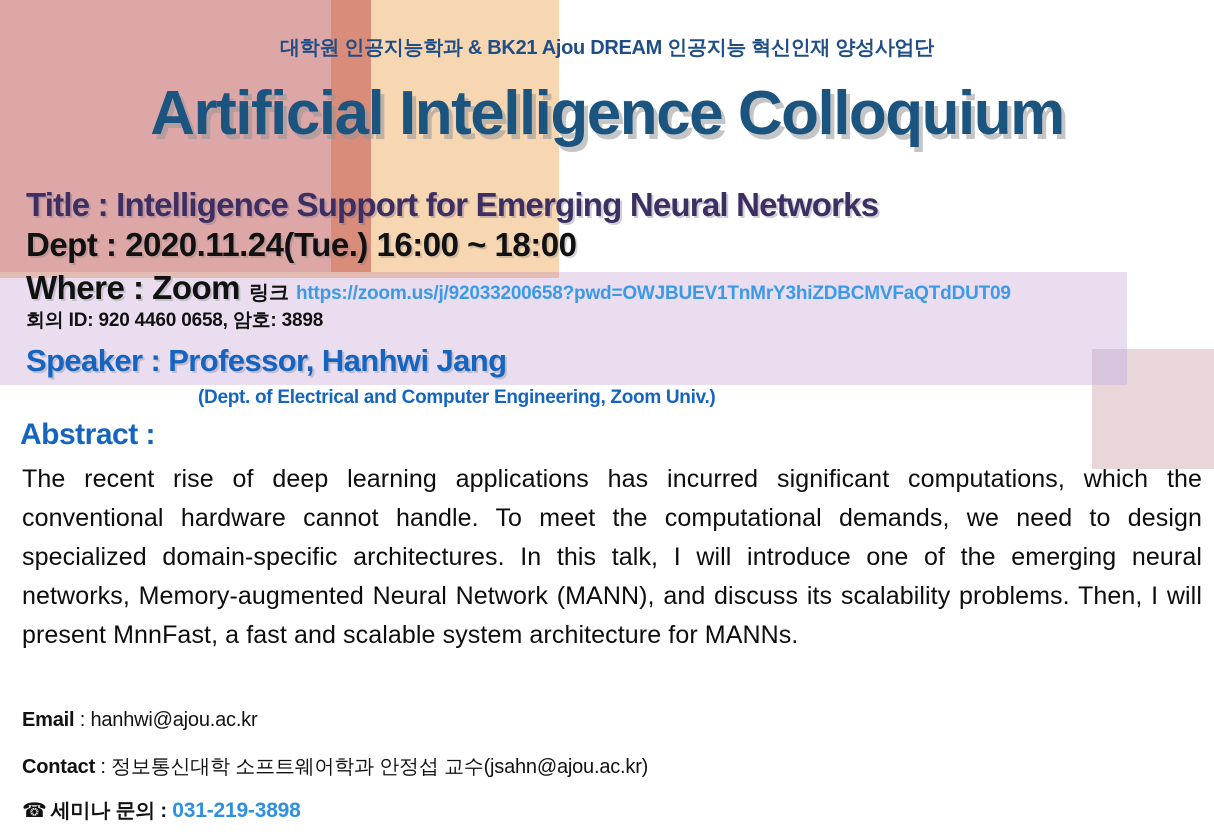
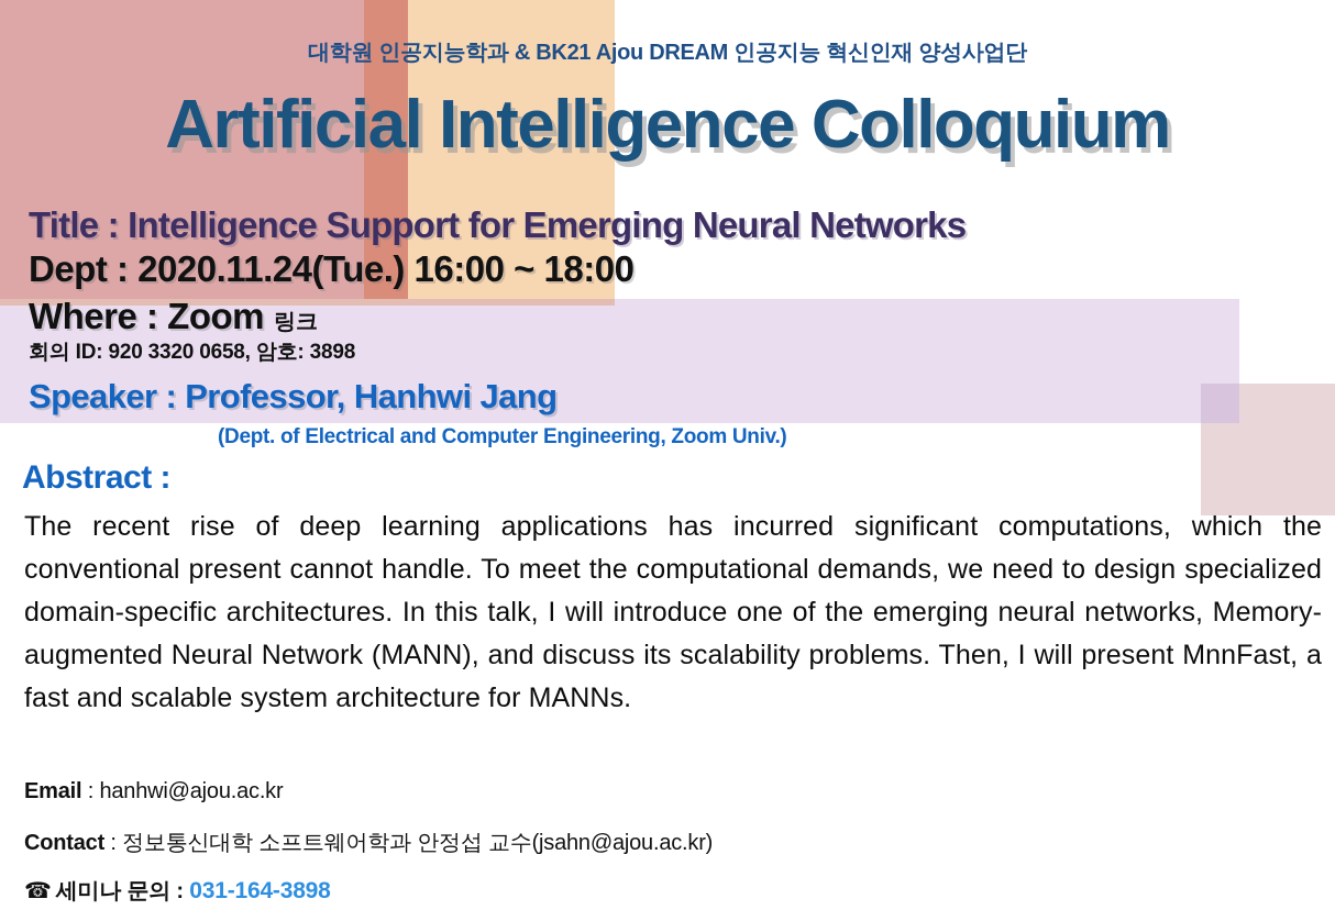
  대학원 인공지능학과 & BK21 Ajou DREAM 인공지능 혁신인재 양성사업단
  Artificial Intelligence Colloquium
  Title : Intelligence Support for Emerging Neural Networks
  Dept : 2020.11.24(Tue.) 16:00 ~ 18:00
  Where : Zoom
  링크
- https://zoom.us/j/92033200658?pwd=OWJBUEV1TnMrY3hiZDBCMVFaQTdDUT09
- 회의 ID: 920 4460 0658, 암호: 3898
+ 회의 ID: 920 3320 0658, 암호: 3898
  Speaker : Professor, Hanhwi Jang
  (Dept. of Electrical and Computer Engineering, Zoom Univ.)
  Abstract :
- The recent rise of deep learning applications has incurred significant computations, which the conventional hardware cannot handle. To meet the computational demands, we need to design specialized domain-specific architectures. In this talk, I will introduce one of the emerging neural networks, Memory-augmented Neural Network (MANN), and discuss its scalability problems. Then, I will present MnnFast, a fast and scalable system architecture for MANNs.
+ The recent rise of deep learning applications has incurred significant computations, which the conventional present cannot handle. To meet the computational demands, we need to design specialized domain-specific architectures. In this talk, I will introduce one of the emerging neural networks, Memory-augmented Neural Network (MANN), and discuss its scalability problems. Then, I will present MnnFast, a fast and scalable system architecture for MANNs.
  Email : hanhwi@ajou.ac.kr
  Contact : 정보통신대학 소프트웨어학과 안정섭 교수(jsahn@ajou.ac.kr)
- ☎ 세미나 문의 : 031-219-3898
+ ☎ 세미나 문의 : 031-164-3898
